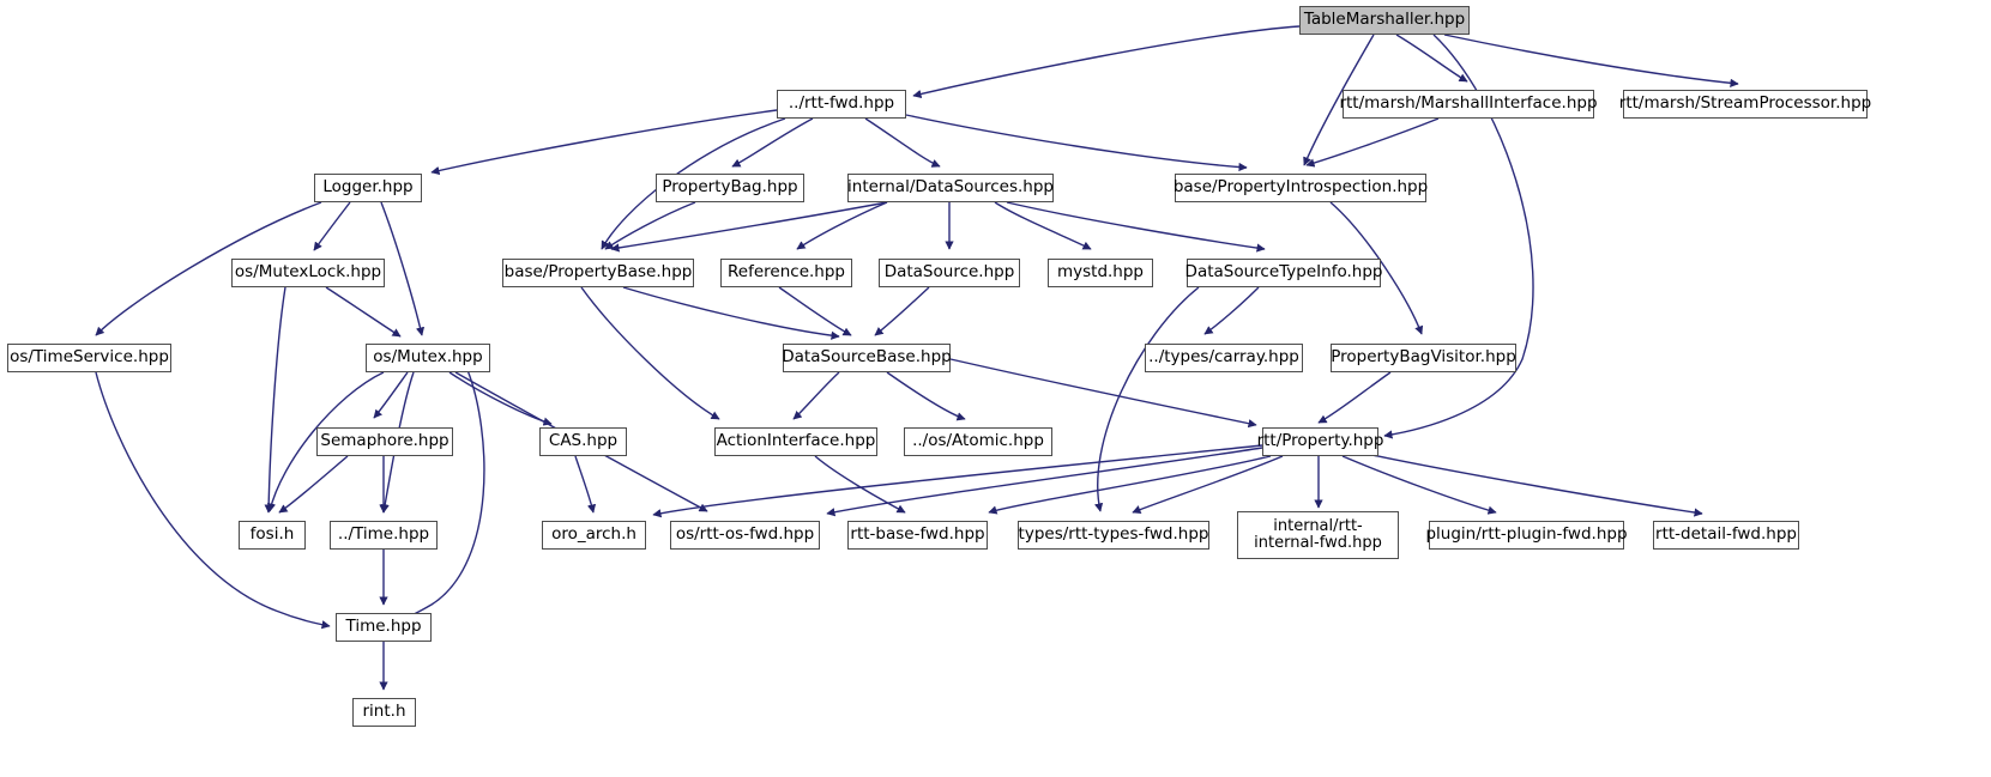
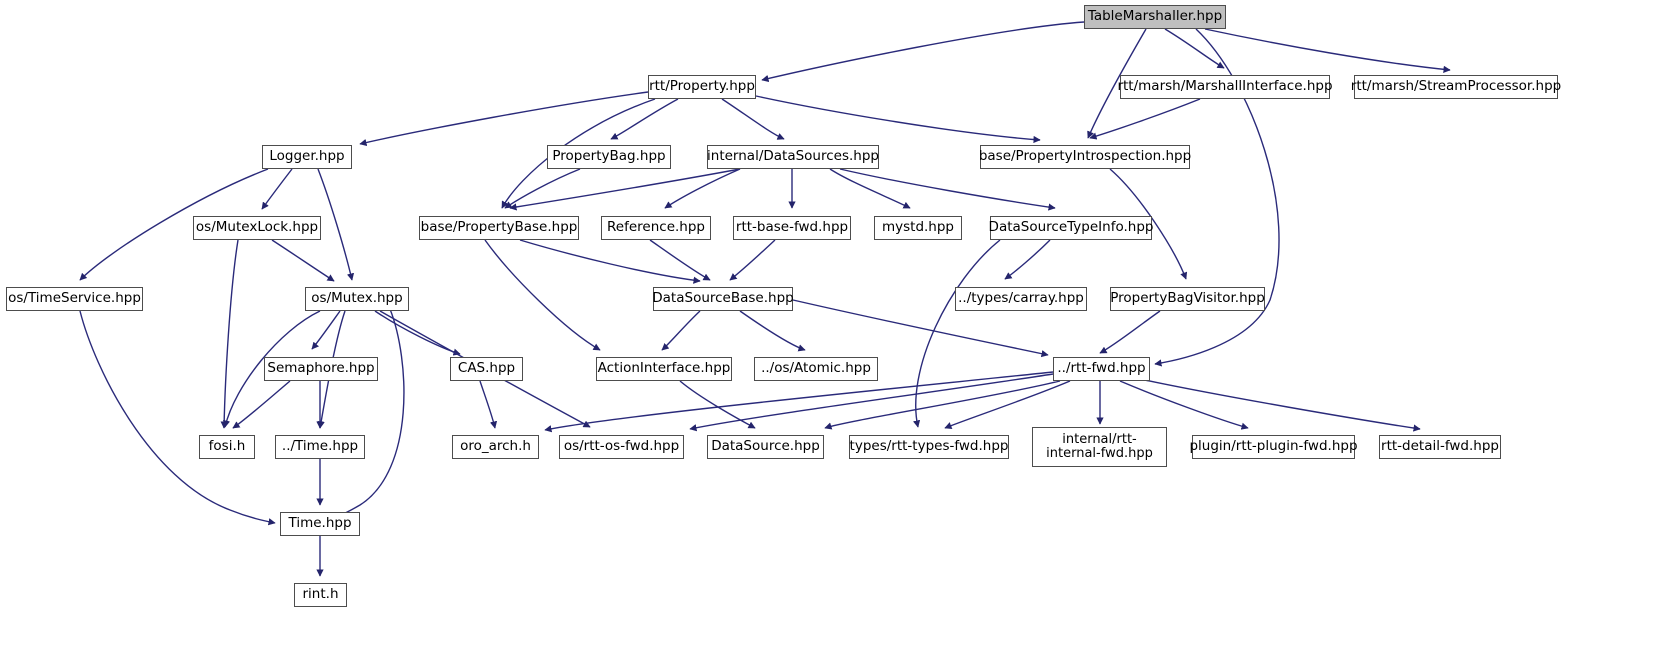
  TableMarshaller.hpp
  rtt/marsh/MarshallInterface.hpp
  rtt/marsh/StreamProcessor.hpp
- ../rtt-fwd.hpp
+ rtt/Property.hpp
  Logger.hpp
  PropertyBag.hpp
  internal/DataSources.hpp
  base/PropertyIntrospection.hpp
  os/MutexLock.hpp
  base/PropertyBase.hpp
  Reference.hpp
- DataSource.hpp
+ rtt-base-fwd.hpp
  mystd.hpp
  DataSourceTypeInfo.hpp
  os/TimeService.hpp
  os/Mutex.hpp
  DataSourceBase.hpp
  ../types/carray.hpp
  PropertyBagVisitor.hpp
  Semaphore.hpp
  CAS.hpp
  ActionInterface.hpp
  ../os/Atomic.hpp
- rtt/Property.hpp
+ ../rtt-fwd.hpp
  fosi.h
  ../Time.hpp
  oro_arch.h
  os/rtt-os-fwd.hpp
- rtt-base-fwd.hpp
+ DataSource.hpp
  types/rtt-types-fwd.hpp
  internal/rtt-internal-fwd.hpp
  plugin/rtt-plugin-fwd.hpp
  rtt-detail-fwd.hpp
  Time.hpp
  rint.h
